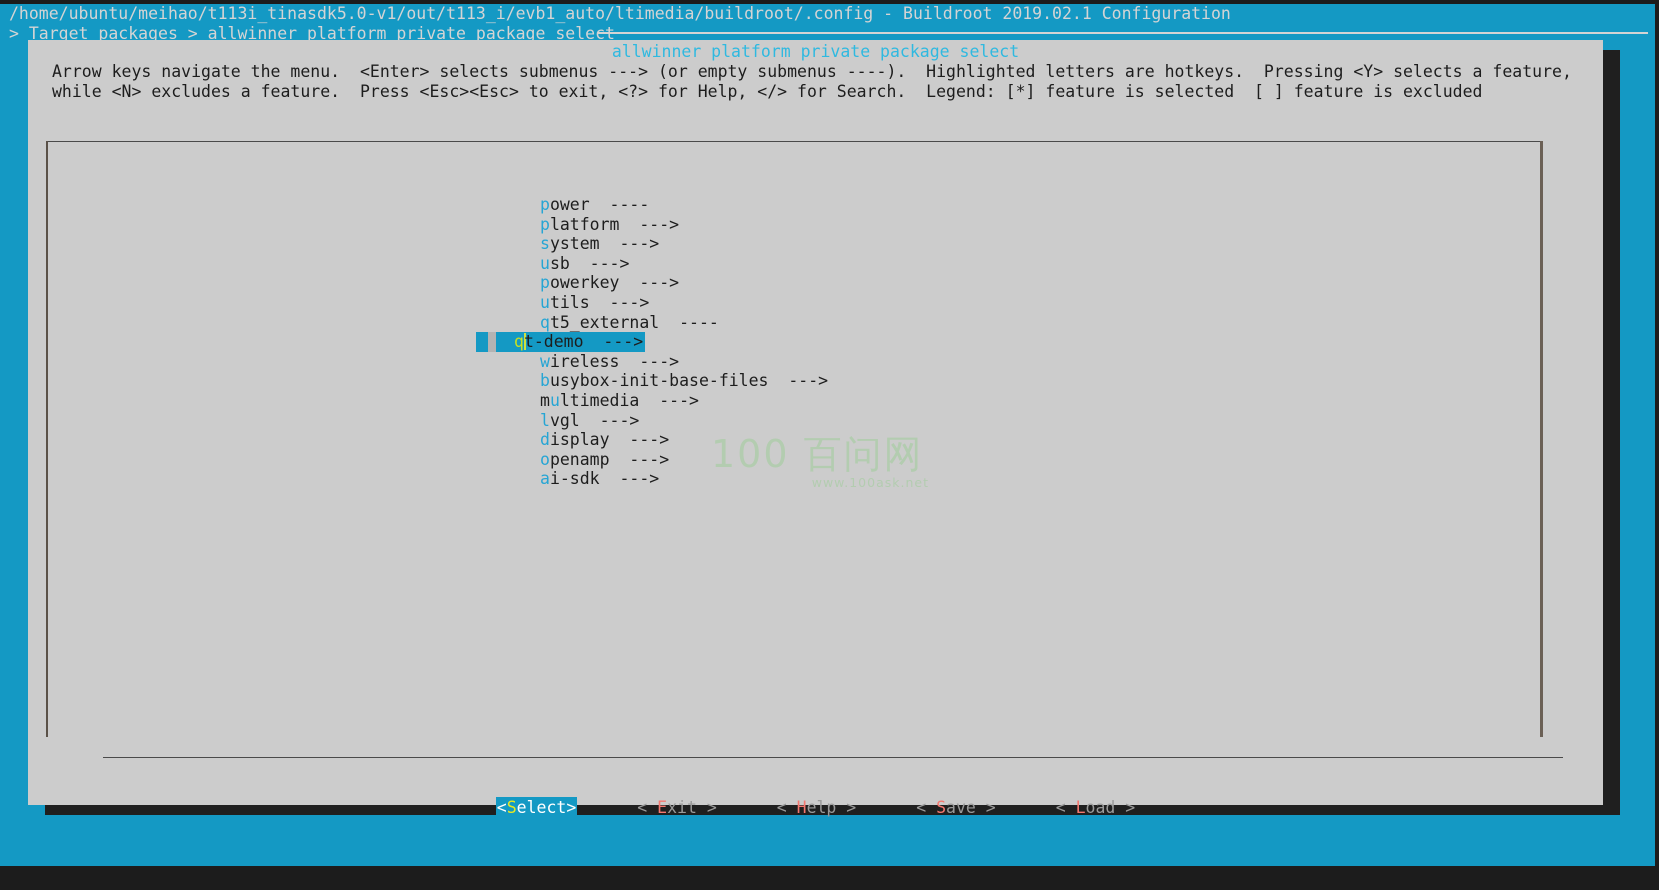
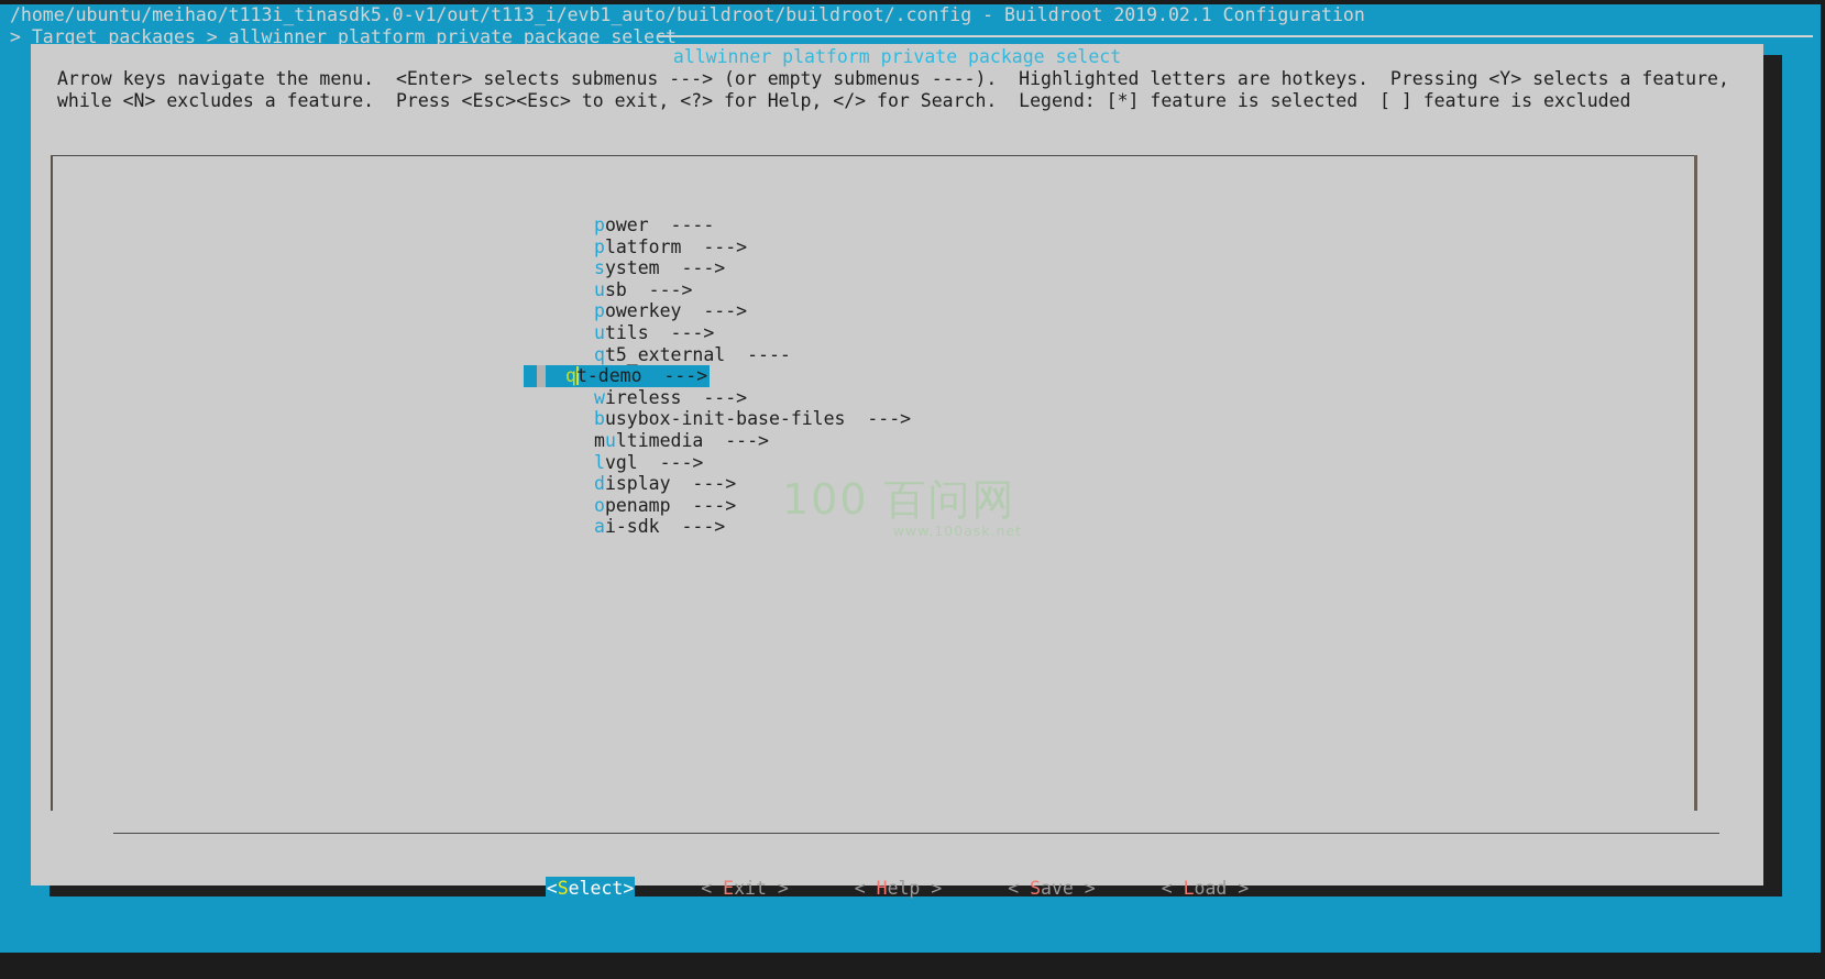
- /home/ubuntu/meihao/t113i_tinasdk5.0-v1/out/t113_i/evb1_auto/ltimedia/buildroot/.config - Buildroot 2019.02.1 Configuration
+ /home/ubuntu/meihao/t113i_tinasdk5.0-v1/out/t113_i/evb1_auto/buildroot/buildroot/.config - Buildroot 2019.02.1 Configuration
  > Target packages > allwinner platform private package sele
  allwinner platform private package select
  Arrow keys navigate the menu. <Enter> selects submenus ---> (or empty submenus ----). Highlighted letters are hotkeys. Pressing <Y> selects a feature, while <N> excludes a feature. Press <Esc><Esc> to exit, <?> for Help, </> for Search. Legend: [*] feature is selected [ ] feature is excluded
  power ----
  platform --->
  system --->
  usb --->
  powerkey --->
  utils --->
  qt5_external ----
  qt-demo --->
  wireless --->
  busybox-init-base-files --->
  multimedia --->
  lvgl --->
  display --->
  openamp --->
  ai-sdk --->
  100 百问网
  www.100ask.net
  <Select> < Exit > < Help > < Save > < Load >
